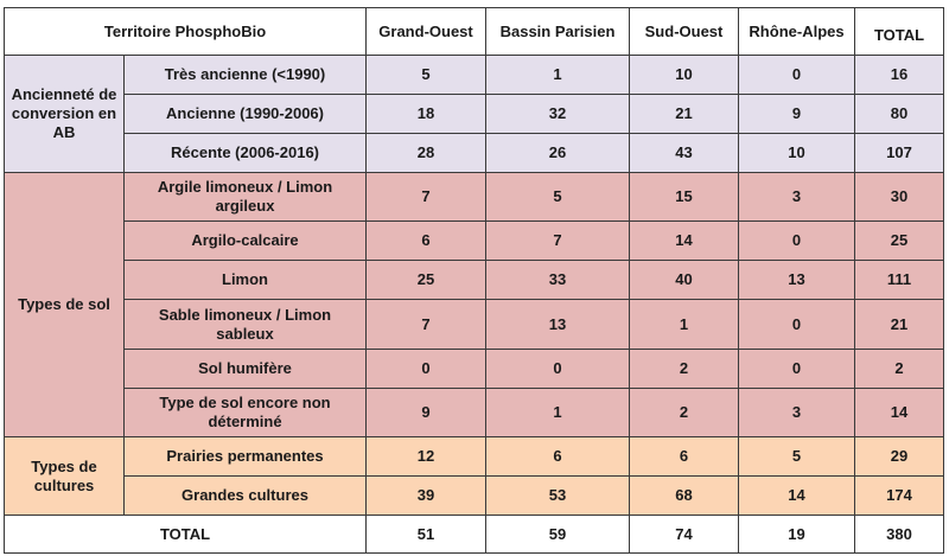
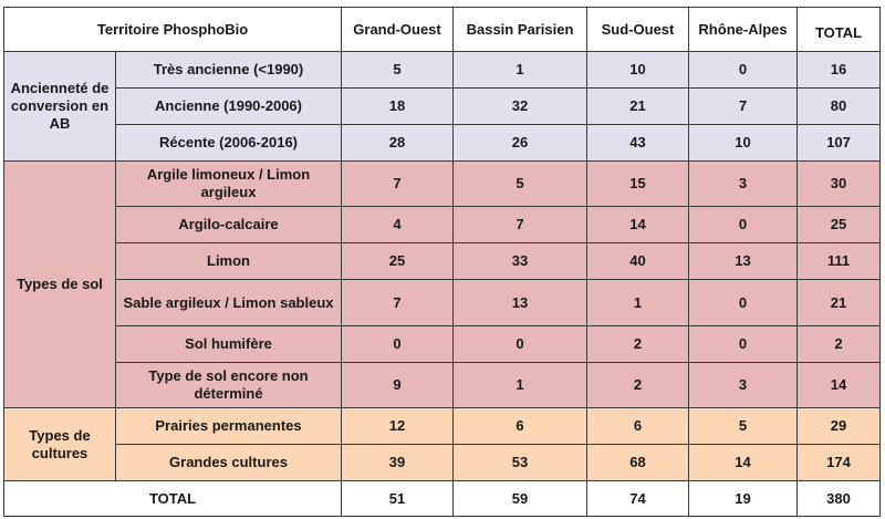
  Territoire PhosphoBio	Grand-Ouest	Bassin Parisien	Sud-Ouest	Rhône-Alpes	TOTAL
  Ancienneté de conversion en AB	Très ancienne (<1990)	5	1	10	0	16
- Ancienne (1990-2006)	18	32	21	9	80
+ Ancienne (1990-2006)	18	32	21	7	80
  Récente (2006-2016)	28	26	43	10	107
  Types de sol	Argile limoneux / Limon argileux	7	5	15	3	30
- Argilo-calcaire	6	7	14	0	25
+ Argilo-calcaire	4	7	14	0	25
  Limon	25	33	40	13	111
- Sable limoneux / Limon sableux	7	13	1	0	21
+ Sable argileux / Limon sableux	7	13	1	0	21
  Sol humifère	0	0	2	0	2
  Type de sol encore non déterminé	9	1	2	3	14
  Types de cultures	Prairies permanentes	12	6	6	5	29
  Grandes cultures	39	53	68	14	174
  TOTAL	51	59	74	19	380
